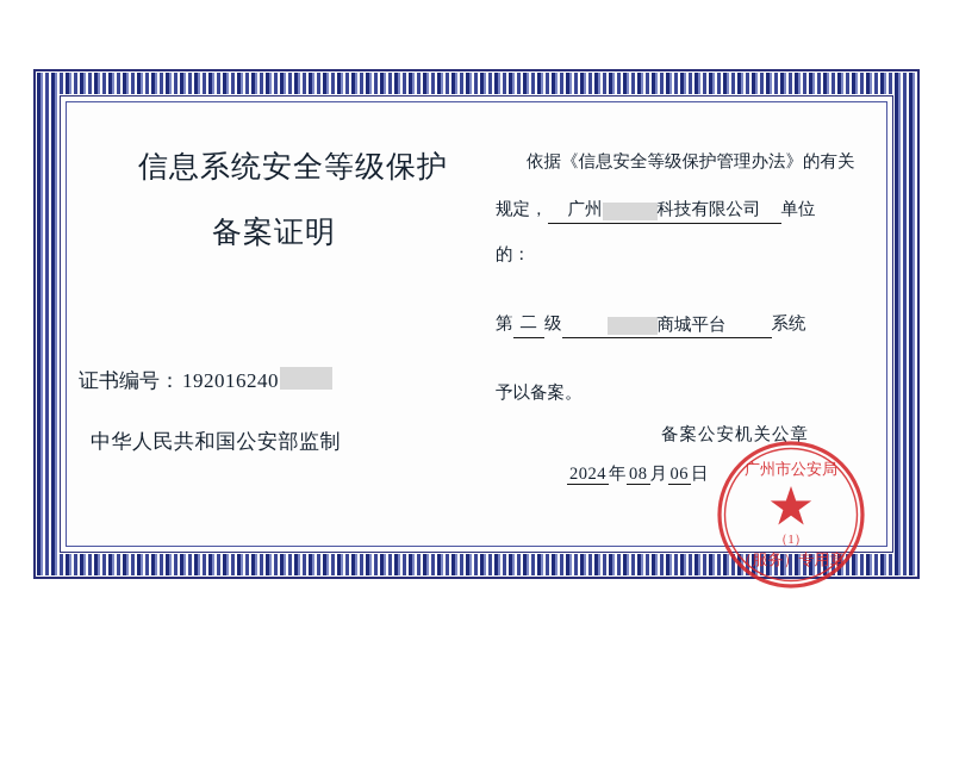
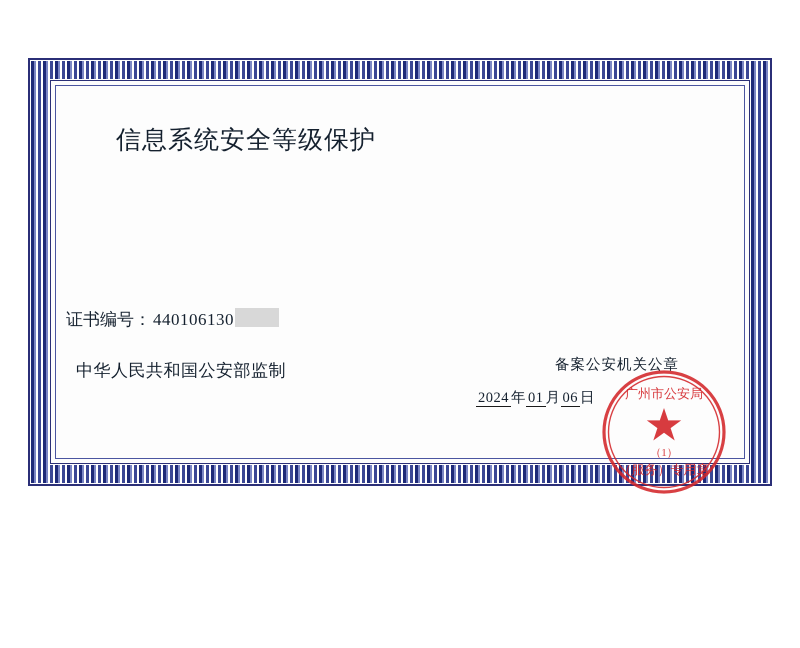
  信息系统安全等级保护
- 备案证明
  证书编号：
- 192016240
+ 440106130
  中华人民共和国公安部监制
- 依据《信息安全等级保护管理办法》的有关
- 规定，
- 广州
- 科技有限公司
- 单位
- 的：
- 第
- 二
- 级
- 商城平台
- 系统
- 予以备案。
  备案公安机关公章
- 2024 年 08 月 06 日
+ 2024 年 01 月 06 日
  广州市公安局
  （服务）专用章
  （1）
